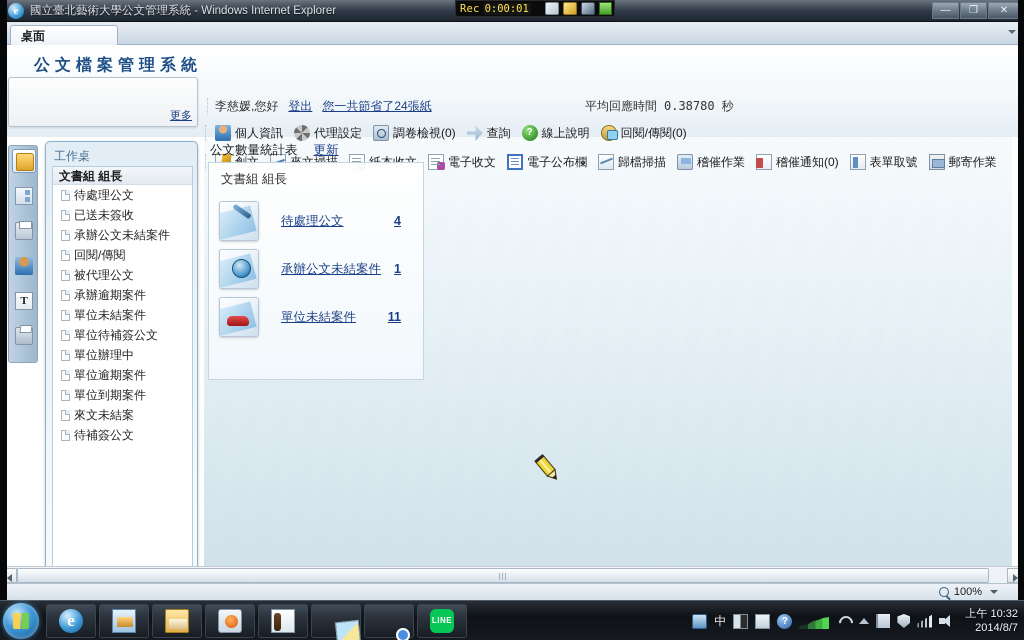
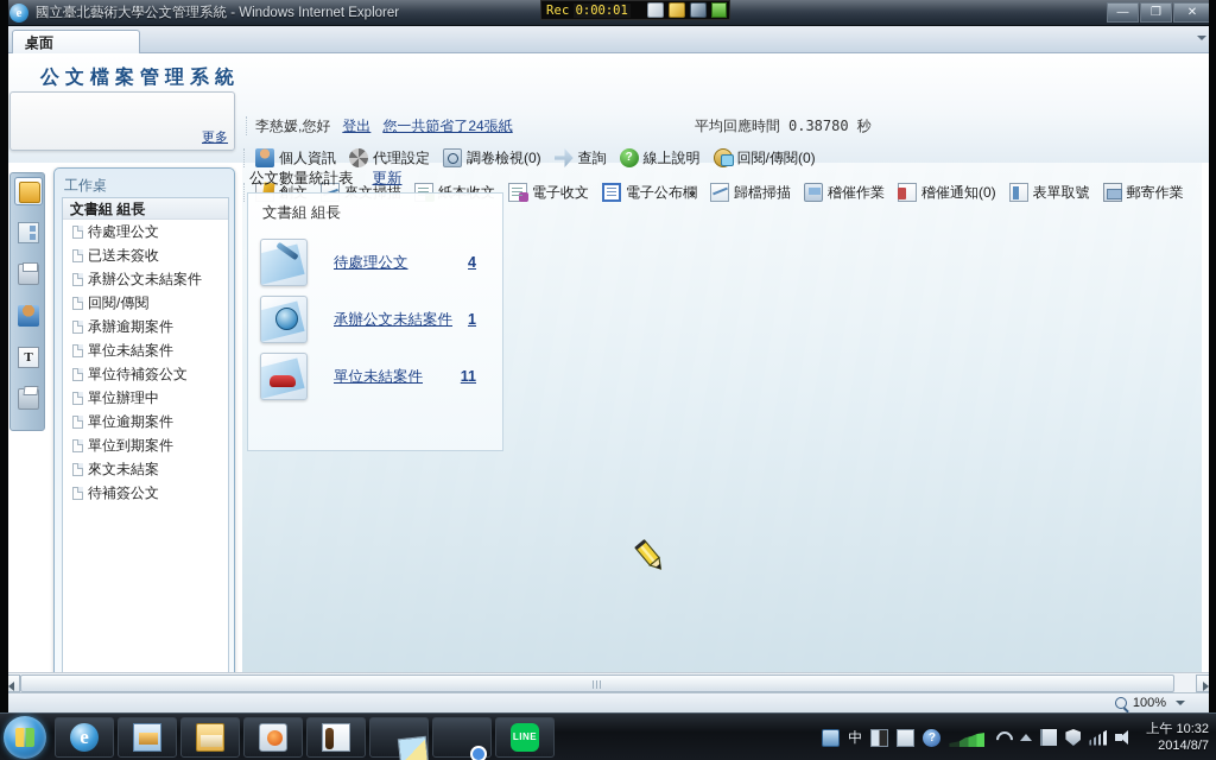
  e
  國立臺北藝術大學公文管理系統 - Windows Internet Explorer
  —
  ❐
  ✕
  Rec
  0:00:01
  桌面
  公文檔案管理系統
  李慈媛,您好
  登出
  您一共節省了24張紙
  平均回應時間 0.38780 秒
  更多
  個人資訊
  代理設定
  調卷檢視(0)
  查詢
  ?
  線上說明
  回閱/傳閱(0)
  電子收文
  電子公布欄
  歸檔掃描
  稽催作業
  稽催通知(0)
  表單取號
  郵寄作業
  T
  工作桌
  文書組 組長
  待處理公文
  已送未簽收
  承辦公文未結案件
  回閱/傳閱
- 被代理公文
  承辦逾期案件
  單位未結案件
  單位待補簽公文
  單位辦理中
  單位逾期案件
  單位到期案件
  來文未結案
  待補簽公文
  公文數量統計表
  更新
  文書組 組長
  待處理公文
  4
  承辦公文未結案件
  1
  單位未結案件
  11
  100%
  e
  LINE
  中
  ?
  上午 10:32
  2014/8/7
